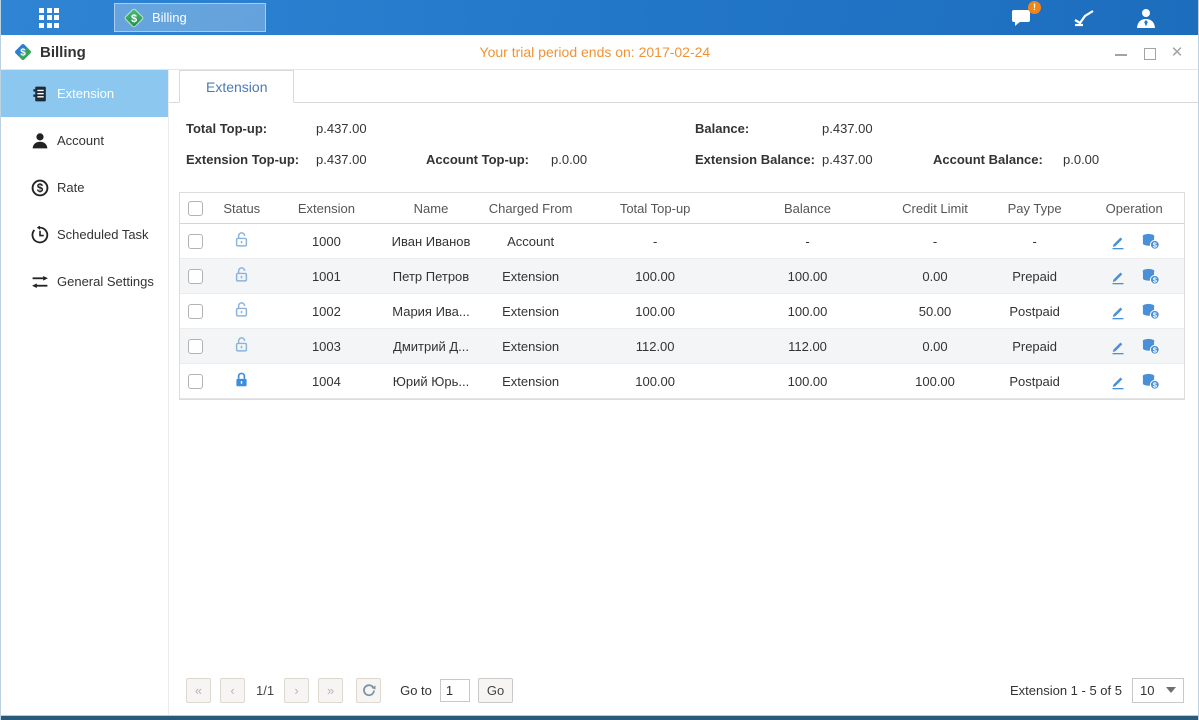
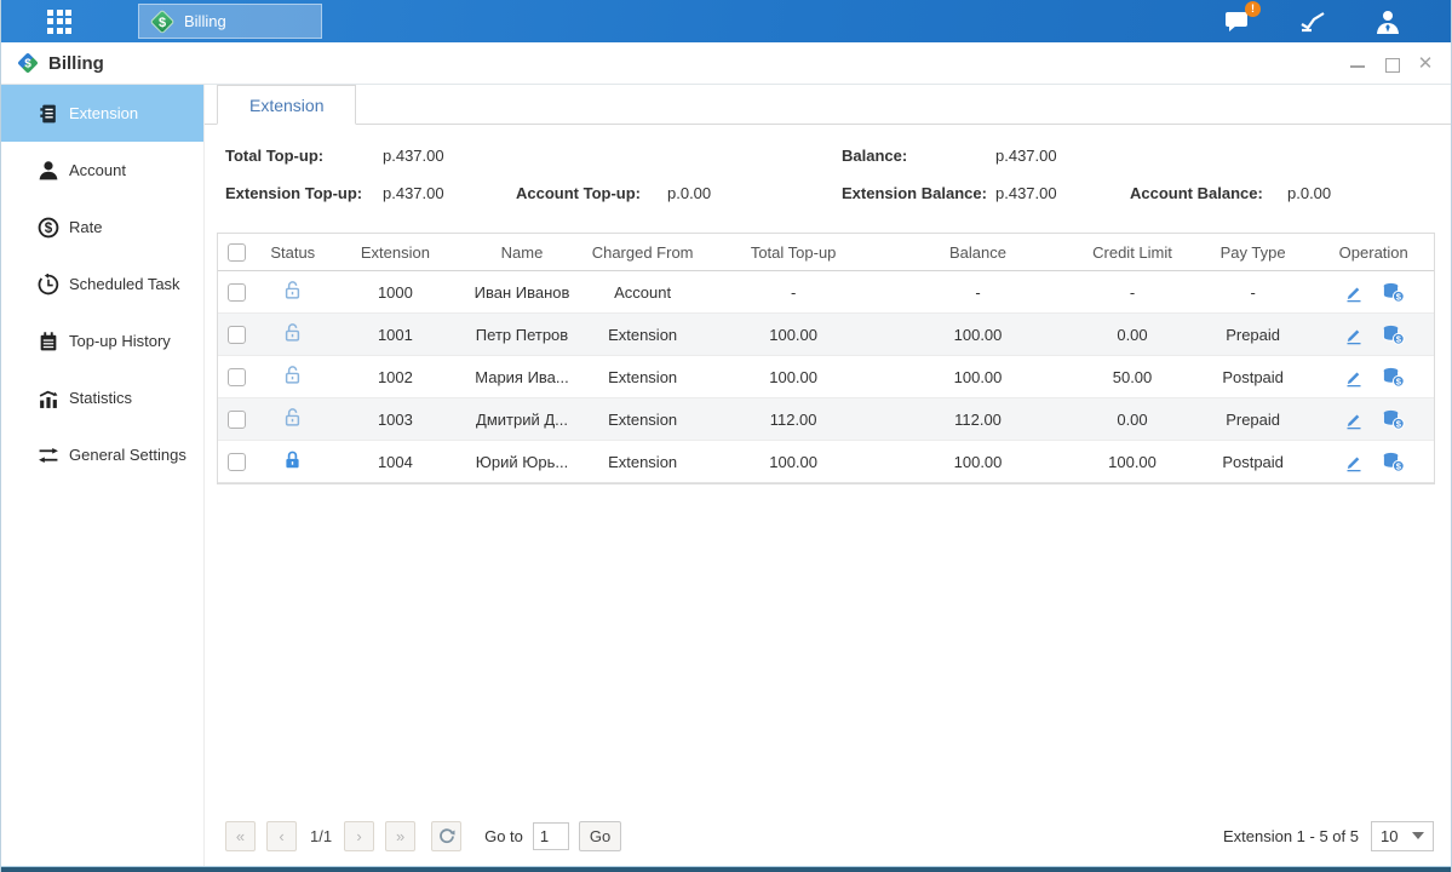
  $
  Billing
  !
  $
  Billing
- Your trial period ends on: 2017-02-24
  ✕
  Extension
  Account
  $
  Rate
  Scheduled Task
+ Top-up History
+ Statistics
  General Settings
  Extension
  Total Top-up:
  p.437.00
  Balance:
  p.437.00
  Extension Top-up:
  p.437.00
  Account Top-up:
  p.0.00
  Extension Balance:
  p.437.00
  Account Balance:
  p.0.00
  Status
  Extension
  Name
  Charged From
  Total Top-up
  Balance
  Credit Limit
  Pay Type
  Operation
  1000
  Иван Иванов
  Account
  -
  -
  -
  -
  $
  1001
  Петр Петров
  Extension
  100.00
  100.00
  0.00
  Prepaid
  $
  1002
  Мария Ива...
  Extension
  100.00
  100.00
  50.00
  Postpaid
  $
  1003
  Дмитрий Д...
  Extension
  112.00
  112.00
  0.00
  Prepaid
  $
  1004
  Юрий Юрь...
  Extension
  100.00
  100.00
  100.00
  Postpaid
  $
  «
  ‹
  1/1
  ›
  »
  Go to
  1
  Go
  Extension 1 - 5 of 5
  10
